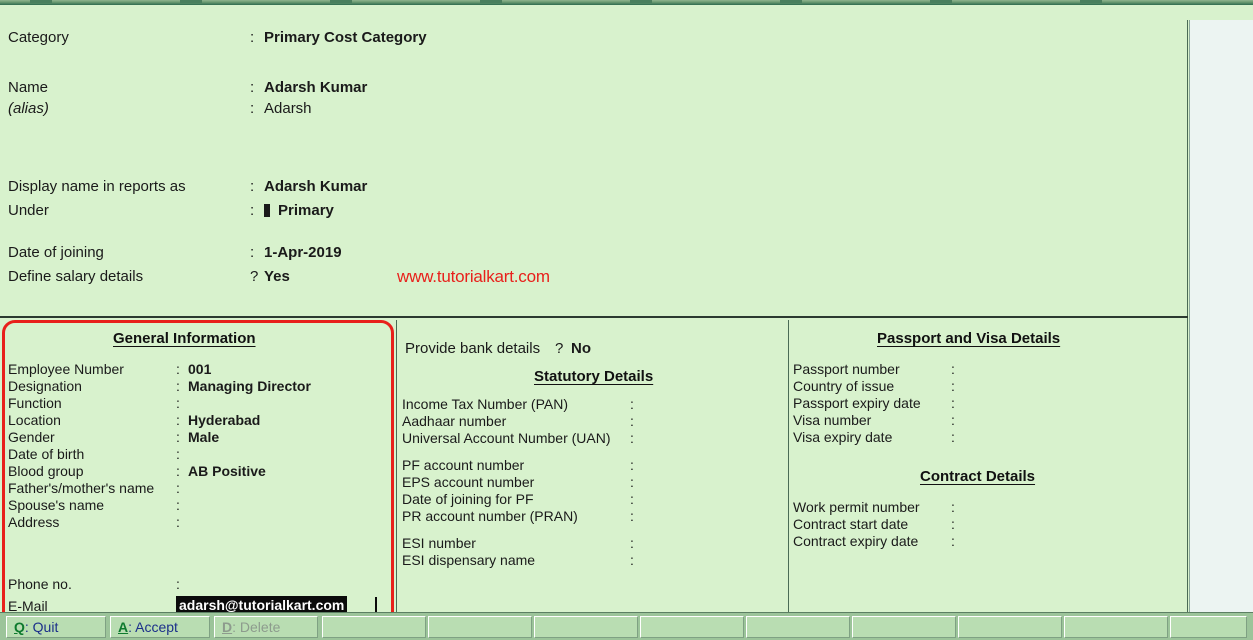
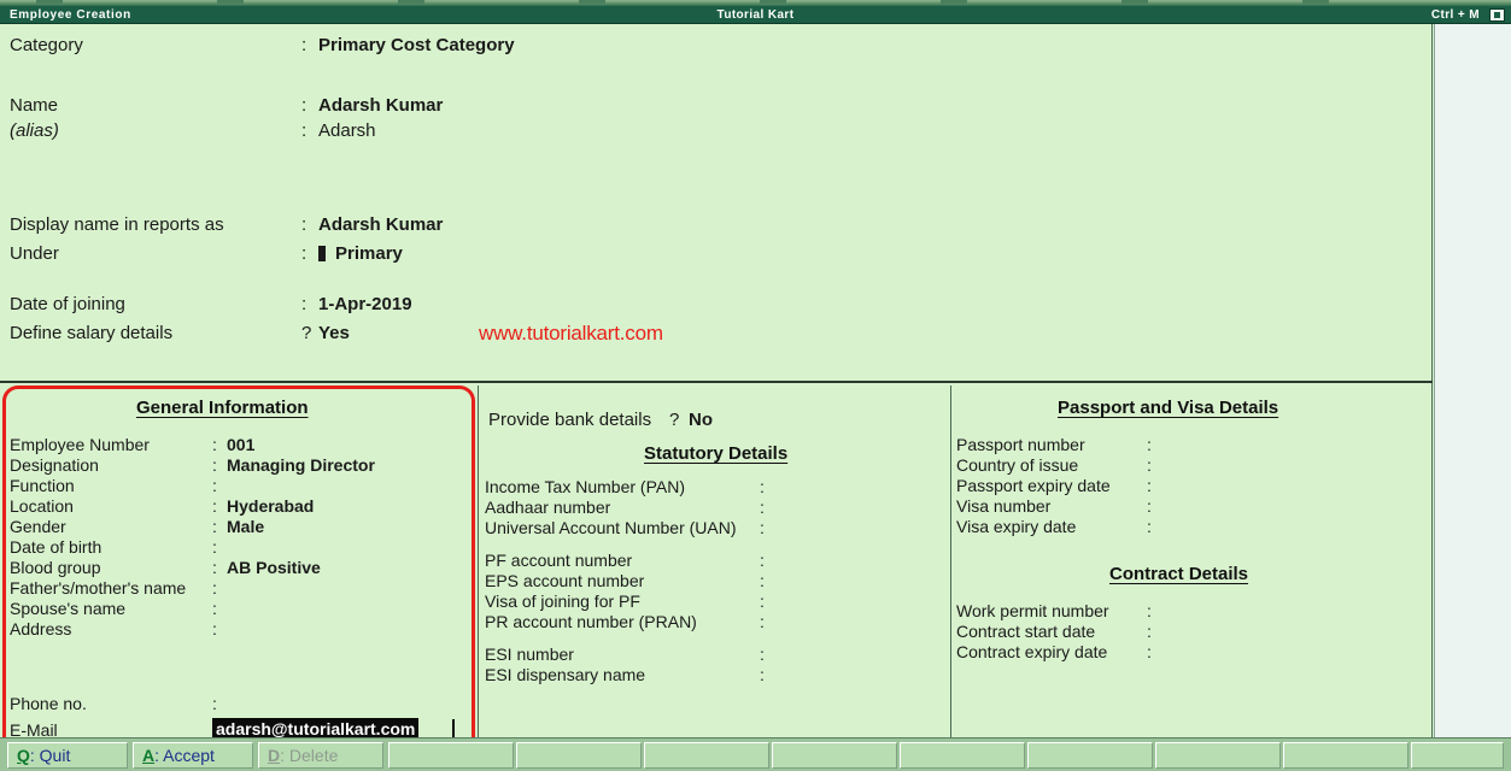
+ Employee Creation
+ Tutorial Kart
+ Ctrl + M
  Category : Primary Cost Category
  Name : Adarsh Kumar
  (alias) : Adarsh
  Display name in reports as : Adarsh Kumar
  Under : Primary
  Date of joining : 1-Apr-2019
  Define salary details ? Yes
  www.tutorialkart.com
  General Information
  Employee Number : 001
  Designation : Managing Director
  Function :
  Location : Hyderabad
  Gender : Male
  Date of birth :
  Blood group : AB Positive
  Father's/mother's name :
  Spouse's name :
  Address :
  Phone no. :
  E-Mail
  adarsh@tutorialkart.com
  Provide bank details ? No
  Statutory Details
  Income Tax Number (PAN) :
  Aadhaar number :
  Universal Account Number (UAN) :
  PF account number :
  EPS account number :
- Date of joining for PF :
+ Visa of joining for PF :
  PR account number (PRAN) :
  ESI number :
  ESI dispensary name :
  Passport and Visa Details
  Passport number :
  Country of issue :
  Passport expiry date :
  Visa number :
  Visa expiry date :
  Contract Details
  Work permit number :
  Contract start date :
  Contract expiry date :
  Q: Quit
  A: Accept
  D: Delete
